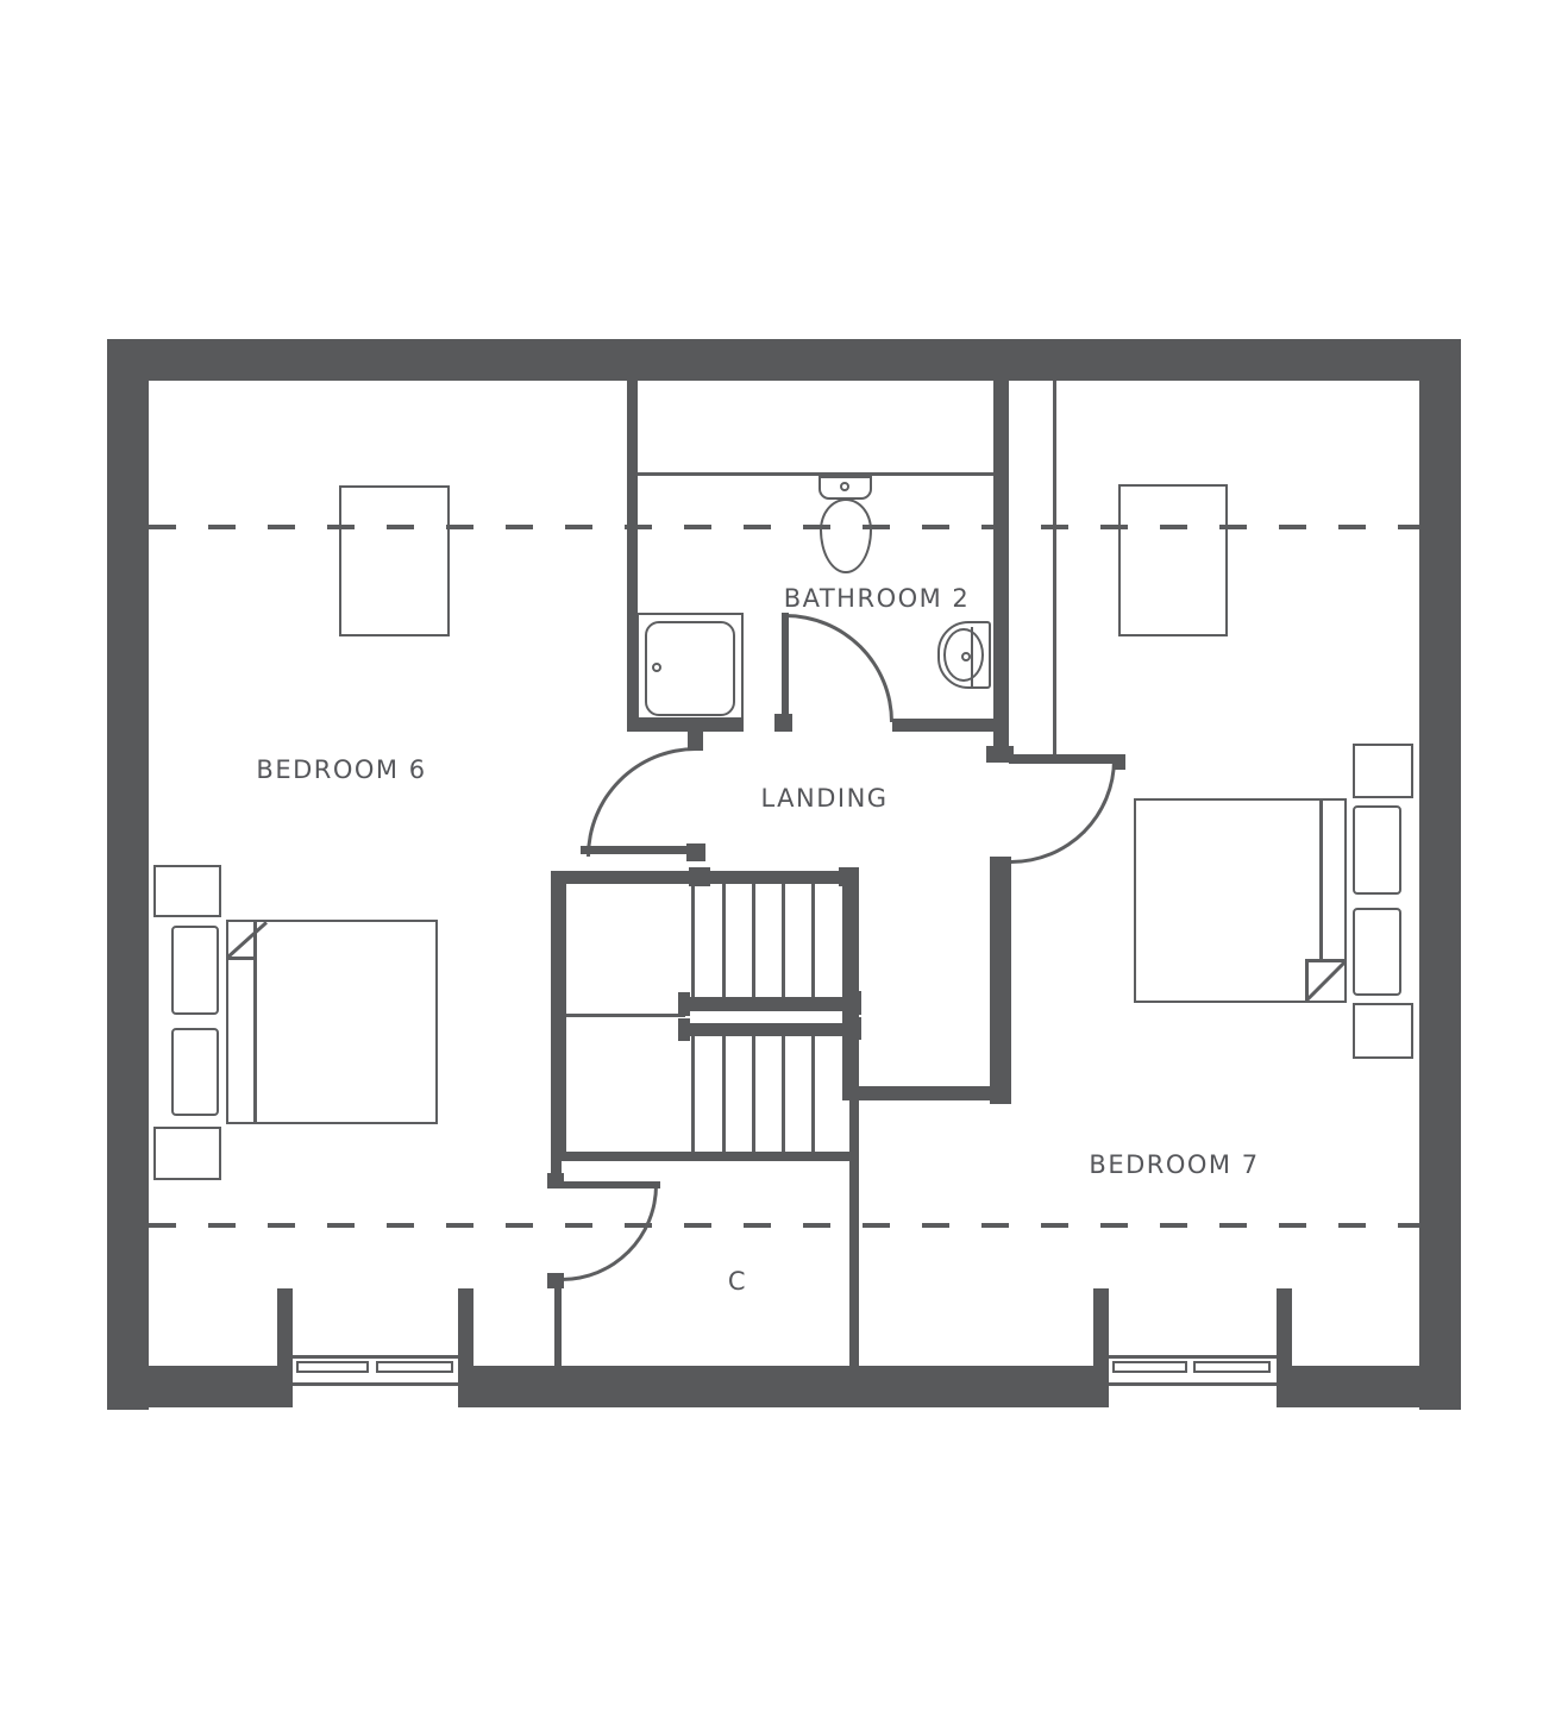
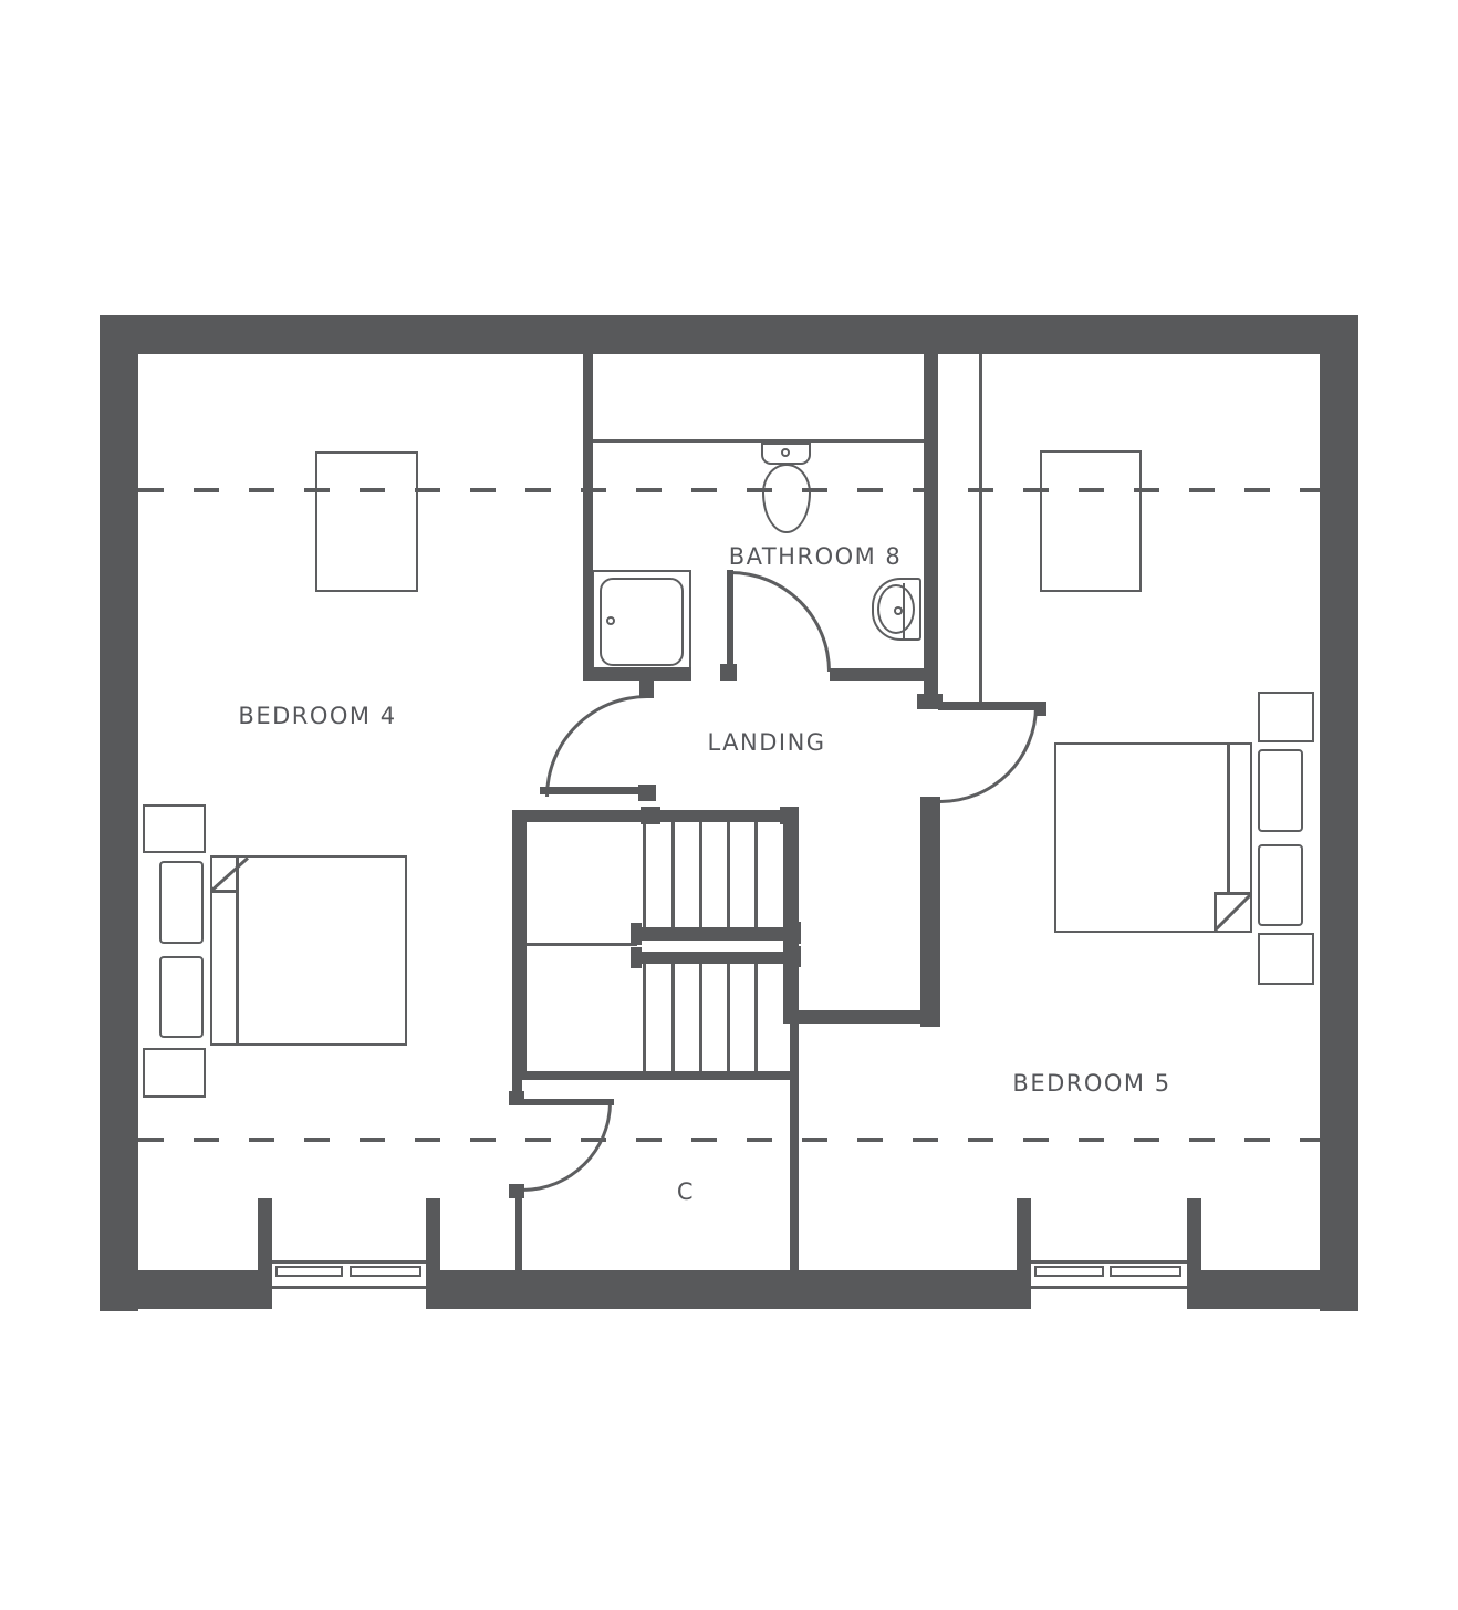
- BEDROOM 6
+ BEDROOM 4
- BATHROOM 2
+ BATHROOM 8
  LANDING
- BEDROOM 7
+ BEDROOM 5
  C
